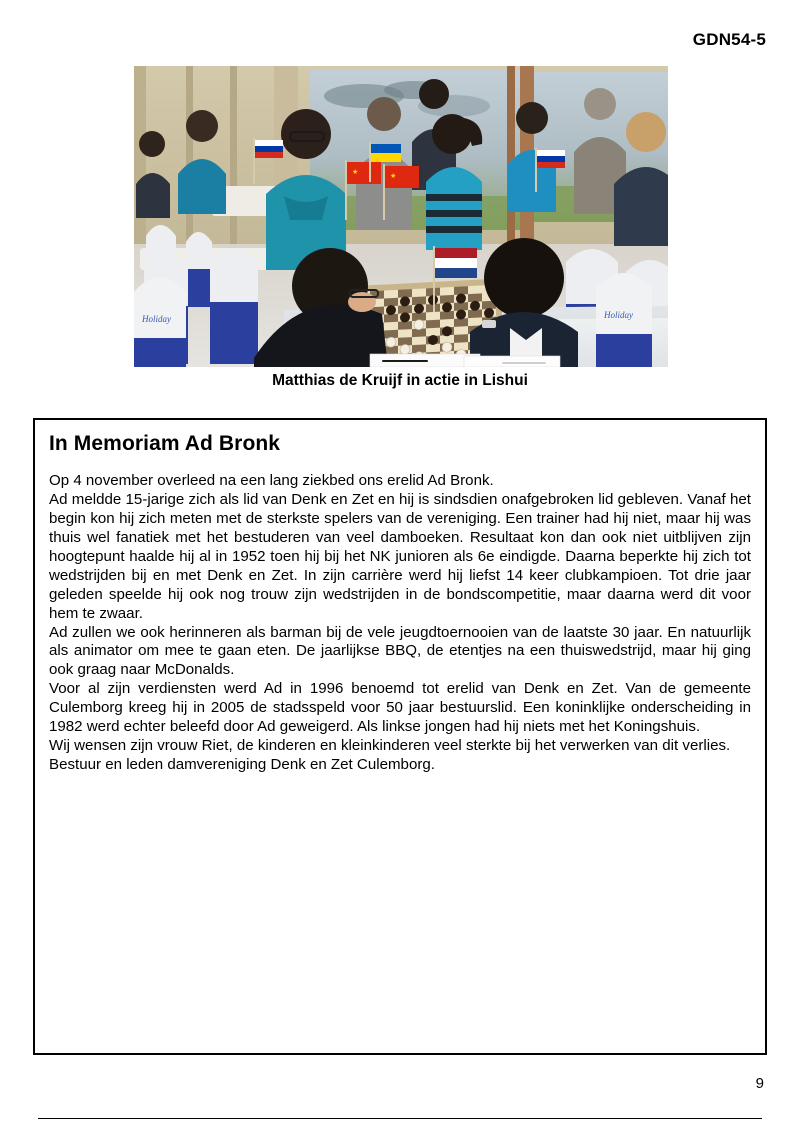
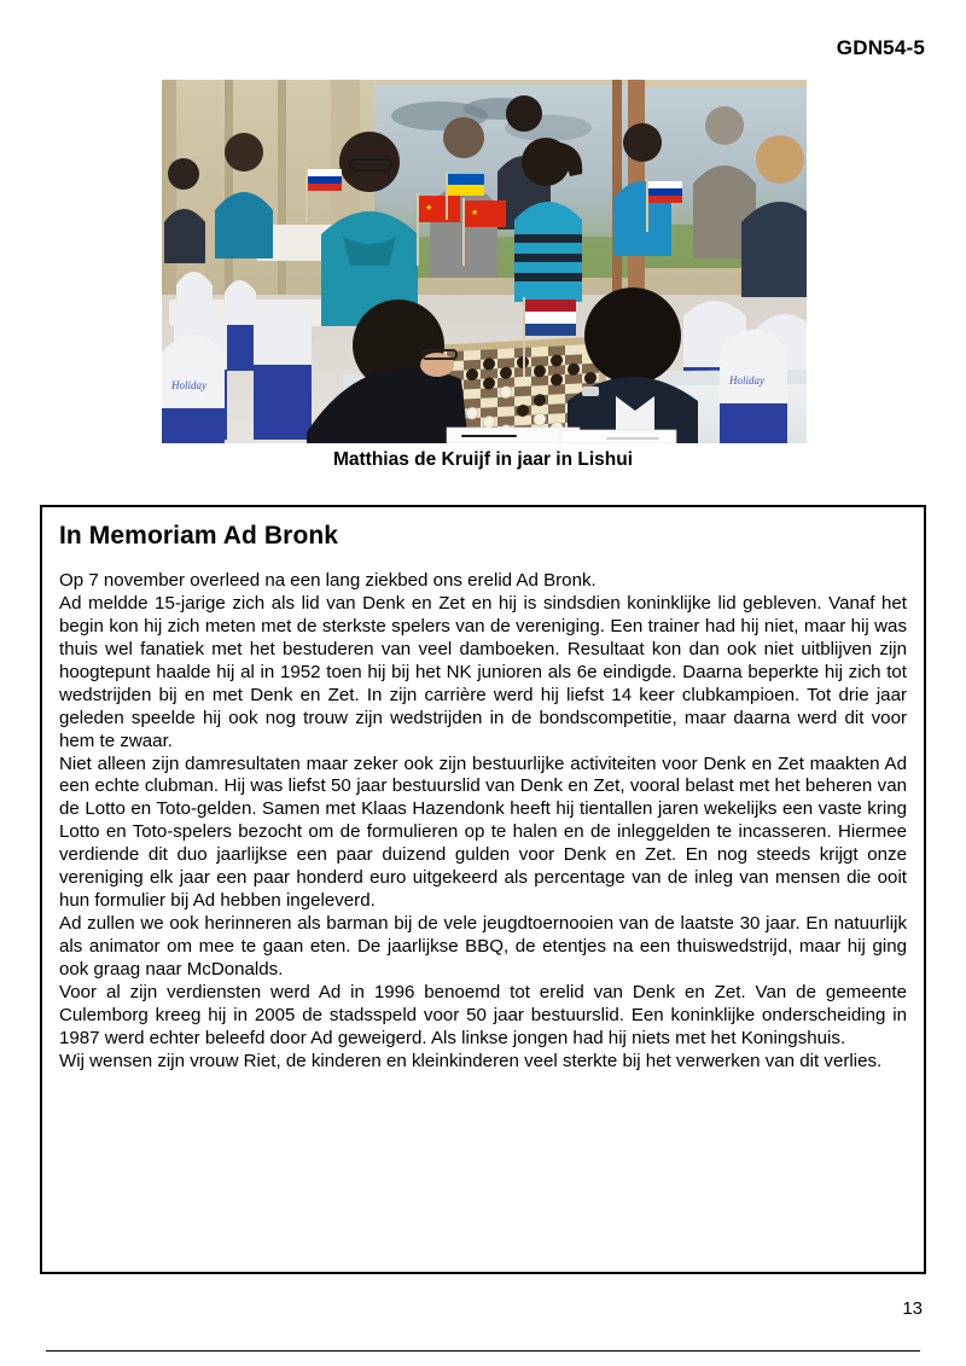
  GDN54-5
  Holiday
  Holiday
- Matthias de Kruijf in actie in Lishui
+ Matthias de Kruijf in jaar in Lishui
  In Memoriam Ad Bronk
- Op 4 november overleed na een lang ziekbed ons erelid Ad Bronk.
+ Op 7 november overleed na een lang ziekbed ons erelid Ad Bronk.
- Ad meldde 15-jarige zich als lid van Denk en Zet en hij is sindsdien onafgebroken lid gebleven. Vanaf het begin kon hij zich meten met de sterkste spelers van de vereniging. Een trainer had hij niet, maar hij was thuis wel fanatiek met het bestuderen van veel damboeken. Resultaat kon dan ook niet uitblijven zijn hoogtepunt haalde hij al in 1952 toen hij bij het NK junioren als 6e eindigde. Daarna beperkte hij zich tot wedstrijden bij en met Denk en Zet. In zijn carrière werd hij liefst 14 keer clubkampioen. Tot drie jaar geleden speelde hij ook nog trouw zijn wedstrijden in de bondscompetitie, maar daarna werd dit voor hem te zwaar.
+ Ad meldde 15-jarige zich als lid van Denk en Zet en hij is sindsdien koninklijke lid gebleven. Vanaf het begin kon hij zich meten met de sterkste spelers van de vereniging. Een trainer had hij niet, maar hij was thuis wel fanatiek met het bestuderen van veel damboeken. Resultaat kon dan ook niet uitblijven zijn hoogtepunt haalde hij al in 1952 toen hij bij het NK junioren als 6e eindigde. Daarna beperkte hij zich tot wedstrijden bij en met Denk en Zet. In zijn carrière werd hij liefst 14 keer clubkampioen. Tot drie jaar geleden speelde hij ook nog trouw zijn wedstrijden in de bondscompetitie, maar daarna werd dit voor hem te zwaar.
+ Niet alleen zijn damresultaten maar zeker ook zijn bestuurlijke activiteiten voor Denk en Zet maakten Ad een echte clubman. Hij was liefst 50 jaar bestuurslid van Denk en Zet, vooral belast met het beheren van de Lotto en Toto-gelden. Samen met Klaas Hazendonk heeft hij tientallen jaren wekelijks een vaste kring Lotto en Toto-spelers bezocht om de formulieren op te halen en de inleggelden te incasseren. Hiermee verdiende dit duo jaarlijkse een paar duizend gulden voor Denk en Zet. En nog steeds krijgt onze vereniging elk jaar een paar honderd euro uitgekeerd als percentage van de inleg van mensen die ooit hun formulier bij Ad hebben ingeleverd.
  Ad zullen we ook herinneren als barman bij de vele jeugdtoernooien van de laatste 30 jaar. En natuurlijk als animator om mee te gaan eten. De jaarlijkse BBQ, de etentjes na een thuiswedstrijd, maar hij ging ook graag naar McDonalds.
- Voor al zijn verdiensten werd Ad in 1996 benoemd tot erelid van Denk en Zet. Van de gemeente Culemborg kreeg hij in 2005 de stadsspeld voor 50 jaar bestuurslid. Een koninklijke onderscheiding in 1982 werd echter beleefd door Ad geweigerd. Als linkse jongen had hij niets met het Koningshuis.
+ Voor al zijn verdiensten werd Ad in 1996 benoemd tot erelid van Denk en Zet. Van de gemeente Culemborg kreeg hij in 2005 de stadsspeld voor 50 jaar bestuurslid. Een koninklijke onderscheiding in 1987 werd echter beleefd door Ad geweigerd. Als linkse jongen had hij niets met het Koningshuis.
  Wij wensen zijn vrouw Riet, de kinderen en kleinkinderen veel sterkte bij het verwerken van dit verlies.
- Bestuur en leden damvereniging Denk en Zet Culemborg.
- 9
+ 13
